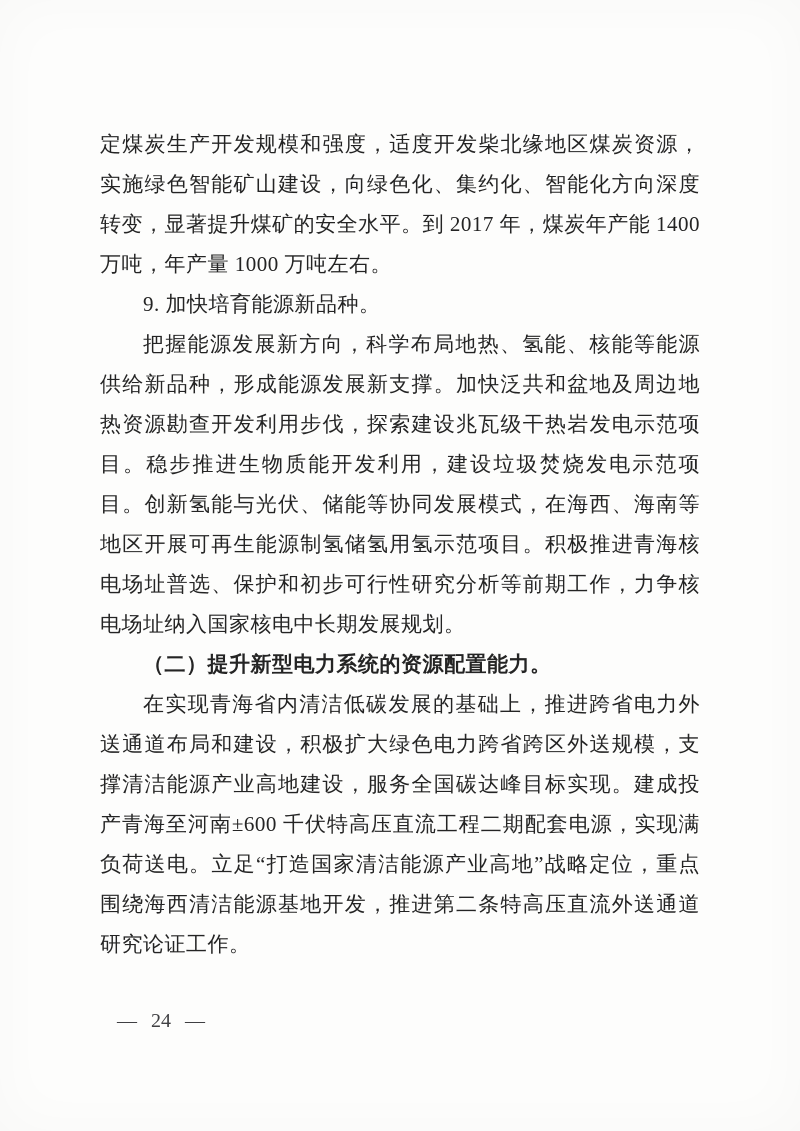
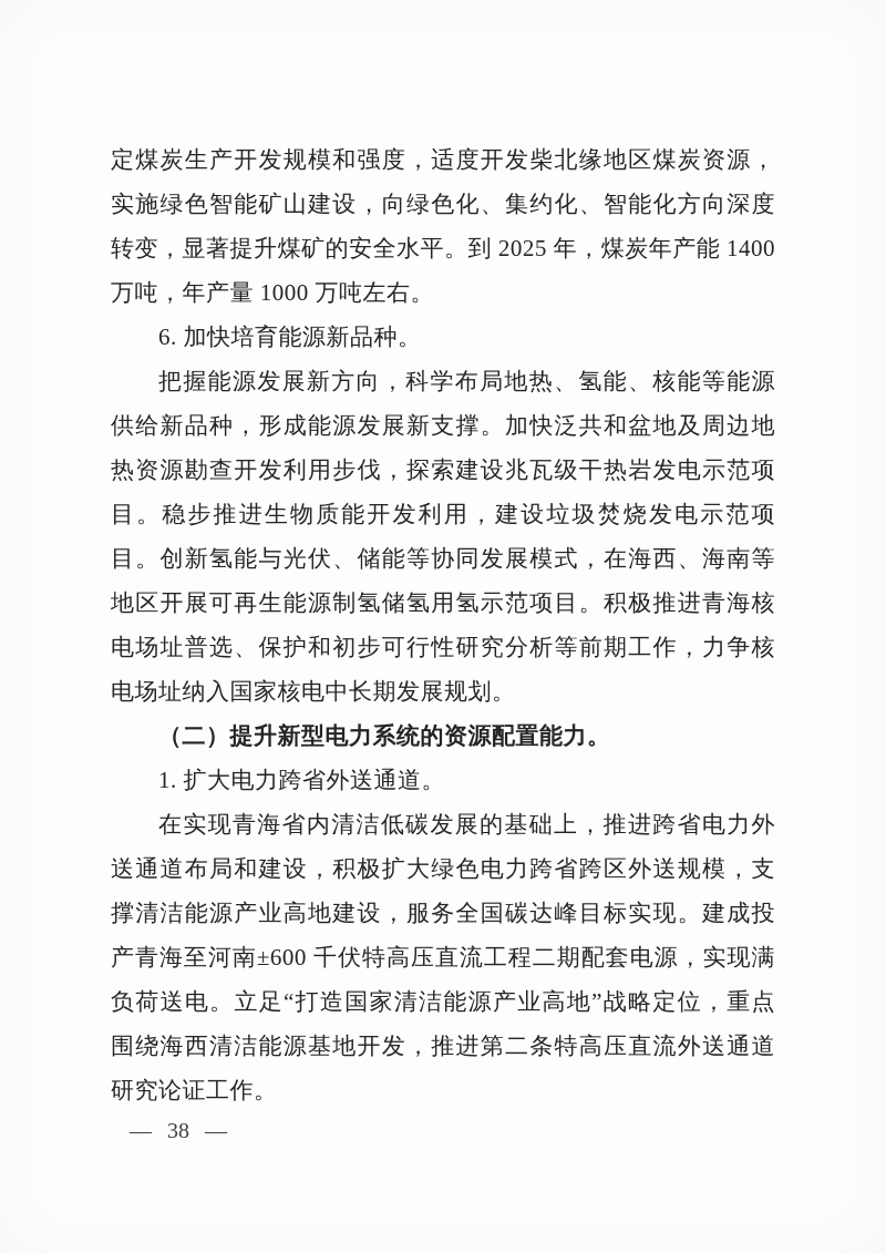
- 定煤炭生产开发规模和强度，适度开发柴北缘地区煤炭资源，实施绿色智能矿山建设，向绿色化、集约化、智能化方向深度转变，显著提升煤矿的安全水平。到 2017 年，煤炭年产能 1400 万吨，年产量 1000 万吨左右。
+ 定煤炭生产开发规模和强度，适度开发柴北缘地区煤炭资源，实施绿色智能矿山建设，向绿色化、集约化、智能化方向深度转变，显著提升煤矿的安全水平。到 2025 年，煤炭年产能 1400 万吨，年产量 1000 万吨左右。
- 9. 加快培育能源新品种。
+ 6. 加快培育能源新品种。
  把握能源发展新方向，科学布局地热、氢能、核能等能源供给新品种，形成能源发展新支撑。加快泛共和盆地及周边地热资源勘查开发利用步伐，探索建设兆瓦级干热岩发电示范项目。稳步推进生物质能开发利用，建设垃圾焚烧发电示范项目。创新氢能与光伏、储能等协同发展模式，在海西、海南等地区开展可再生能源制氢储氢用氢示范项目。积极推进青海核电场址普选、保护和初步可行性研究分析等前期工作，力争核电场址纳入国家核电中长期发展规划。
  （二）提升新型电力系统的资源配置能力。
+ 1. 扩大电力跨省外送通道。
  在实现青海省内清洁低碳发展的基础上，推进跨省电力外送通道布局和建设，积极扩大绿色电力跨省跨区外送规模，支撑清洁能源产业高地建设，服务全国碳达峰目标实现。建成投产青海至河南±600 千伏特高压直流工程二期配套电源，实现满负荷送电。立足“打造国家清洁能源产业高地”战略定位，重点围绕海西清洁能源基地开发，推进第二条特高压直流外送通道研究论证工作。
  —
- 24
+ 38
  —
